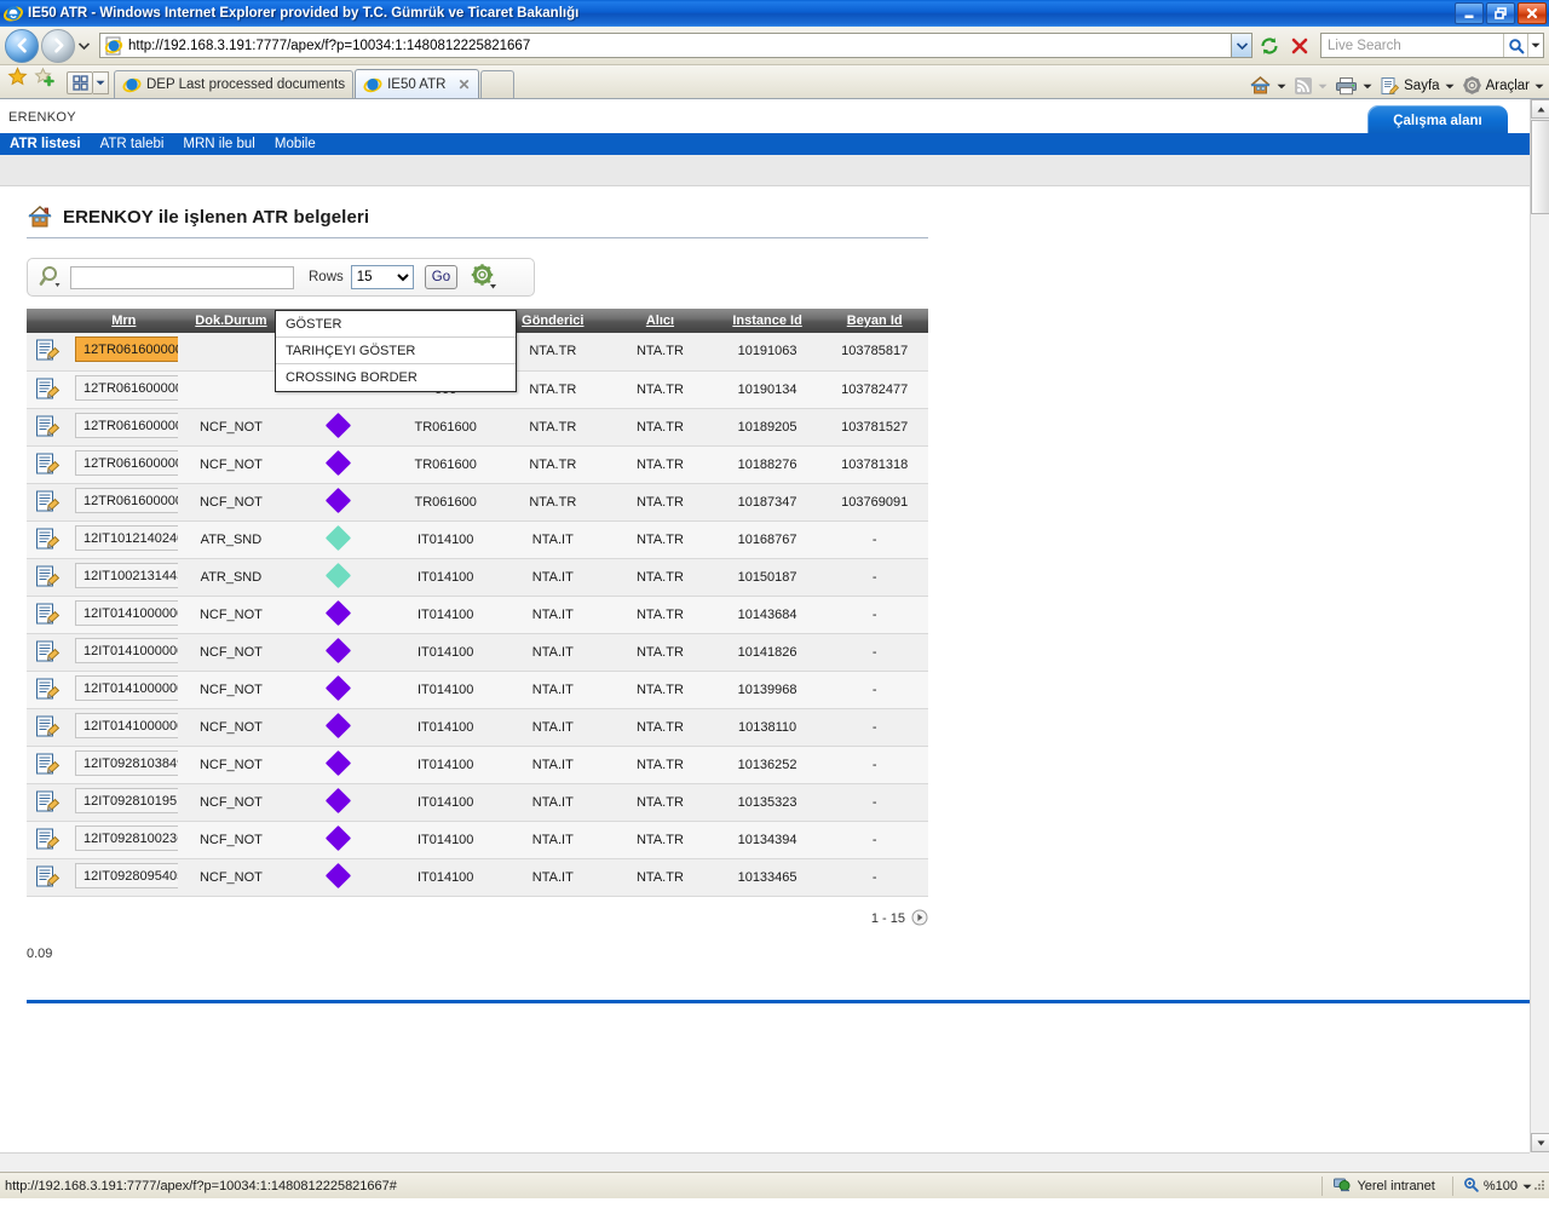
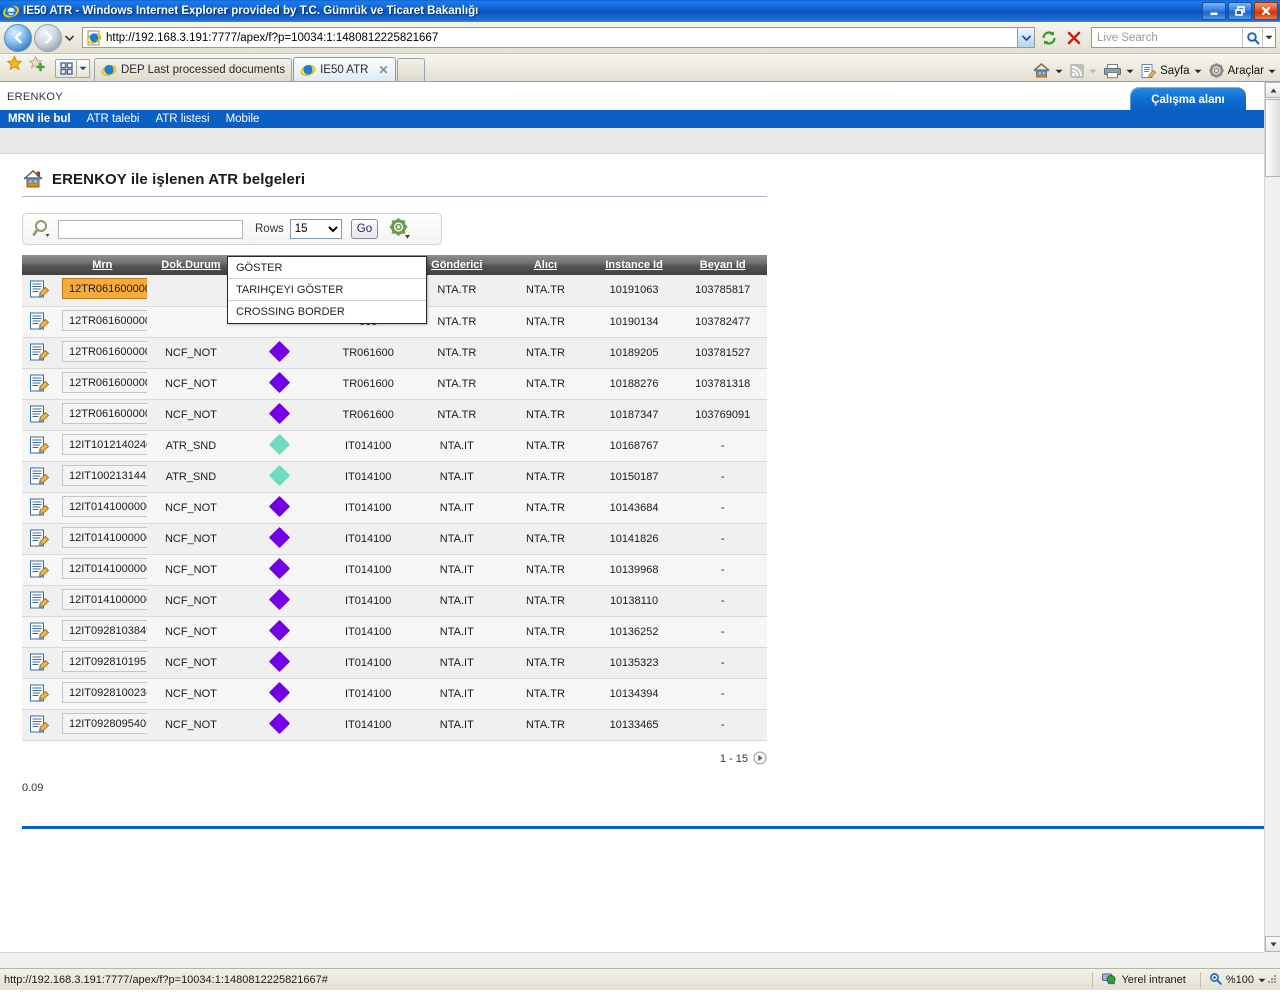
  IE50 ATR - Windows Internet Explorer provided by T.C. Gümrük ve Ticaret Bakanlığı
  http://192.168.3.191:7777/apex/f?p=10034:1:1480812225821667
  Live Search
  DEP Last processed documents
  IE50 ATR
  ✕
  Sayfa
  Araçlar
  ERENKOY
  Çalışma alanı
- ATR listesi
+ MRN ile bul
  ATR talebi
- MRN ile bul
+ ATR listesi
  Mobile
  ERENKOY ile işlenen ATR belgeleri
  Rows
  15
  Go
  	Mrn	Dok.Durum			Gönderici	Alıcı	Instance Id	Beyan Id
  	12TR06160000				NTA.TR	NTA.TR	10191063	103785817
  	12TR06160000				NTA.TR	NTA.TR	10190134	103782477
  	12TR06160000	NCF_NOT		TR061600	NTA.TR	NTA.TR	10189205	103781527
  	12TR06160000	NCF_NOT		TR061600	NTA.TR	NTA.TR	10188276	103781318
  	12TR06160000	NCF_NOT		TR061600	NTA.TR	NTA.TR	10187347	103769091
  	12IT101214024	ATR_SND		IT014100	NTA.IT	NTA.TR	10168767	-
  	12IT100213144	ATR_SND		IT014100	NTA.IT	NTA.TR	10150187	-
  	12IT014100000	NCF_NOT		IT014100	NTA.IT	NTA.TR	10143684	-
  	12IT014100000	NCF_NOT		IT014100	NTA.IT	NTA.TR	10141826	-
  	12IT014100000	NCF_NOT		IT014100	NTA.IT	NTA.TR	10139968	-
  	12IT014100000	NCF_NOT		IT014100	NTA.IT	NTA.TR	10138110	-
  	12IT092810384	NCF_NOT		IT014100	NTA.IT	NTA.TR	10136252	-
  	12IT092810195	NCF_NOT		IT014100	NTA.IT	NTA.TR	10135323	-
  	12IT092810023	NCF_NOT		IT014100	NTA.IT	NTA.TR	10134394	-
  	12IT092809540	NCF_NOT		IT014100	NTA.IT	NTA.TR	10133465	-
  GÖSTER
  TARIHÇEYI GÖSTER
  CROSSING BORDER
  1 - 15
  0.09
  http://192.168.3.191:7777/apex/f?p=10034:1:1480812225821667#
  Yerel intranet
  %100
